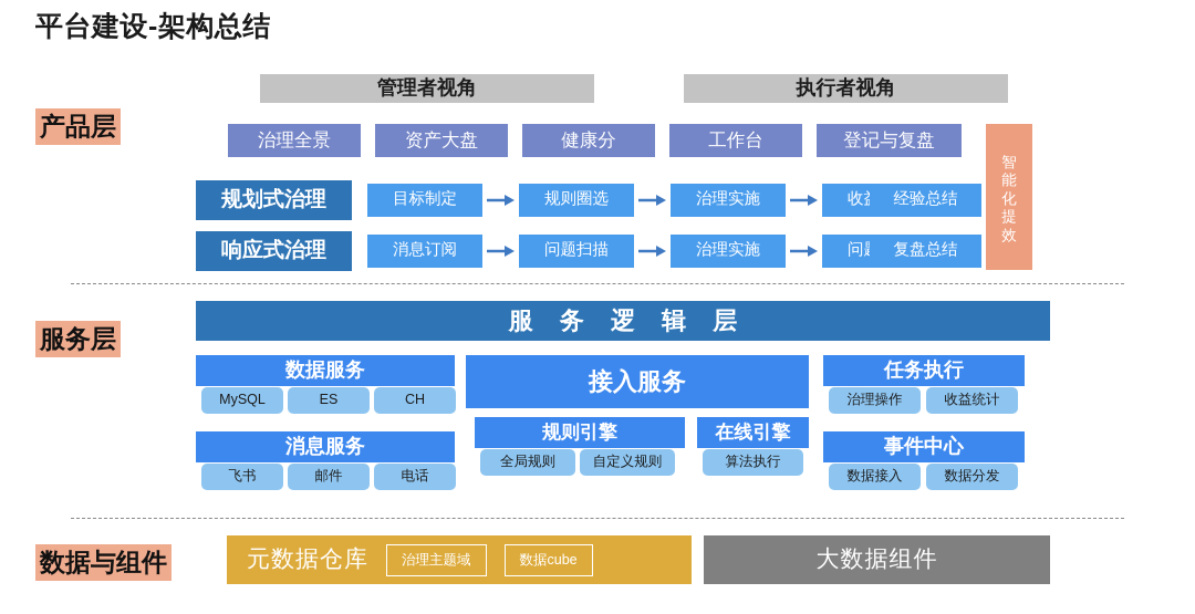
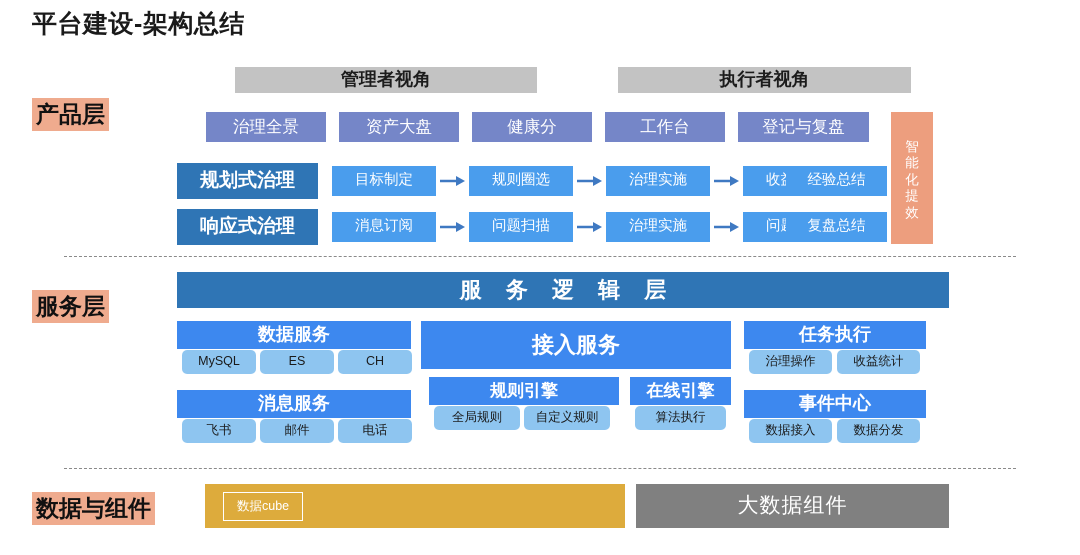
  平台建设-架构总结
  产品层
  管理者视角
  执行者视角
  治理全景
  资产大盘
  健康分
  工作台
  登记与复盘
  智
  能
  化
  提
  效
  规划式治理
  目标制定
  规则圈选
  治理实施
  响应式治理
  消息订阅
  问题扫描
  治理实施
  经验总结
  复盘总结
  服务层
  服 务 逻 辑 层
  数据服务
  MySQL
  ES
  CH
  消息服务
  飞书
  邮件
  电话
  接入服务
  规则引擎
  全局规则
  自定义规则
  在线引擎
  算法执行
  任务执行
  治理操作
  收益统计
  事件中心
  数据接入
  数据分发
  数据与组件
- 元数据仓库
- 治理主题域
  数据cube
  大数据组件
